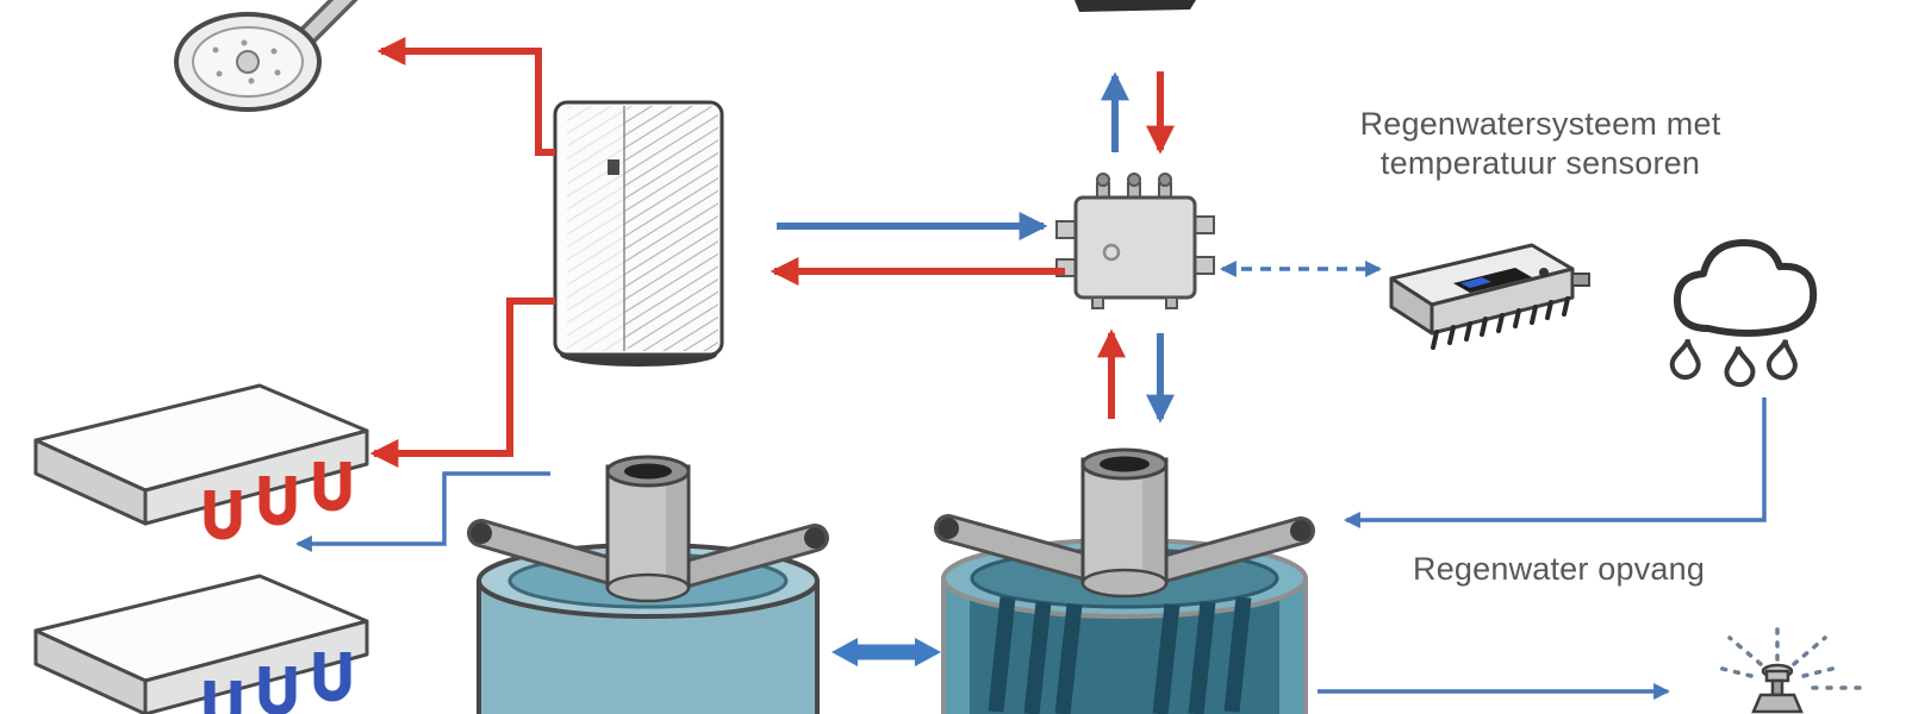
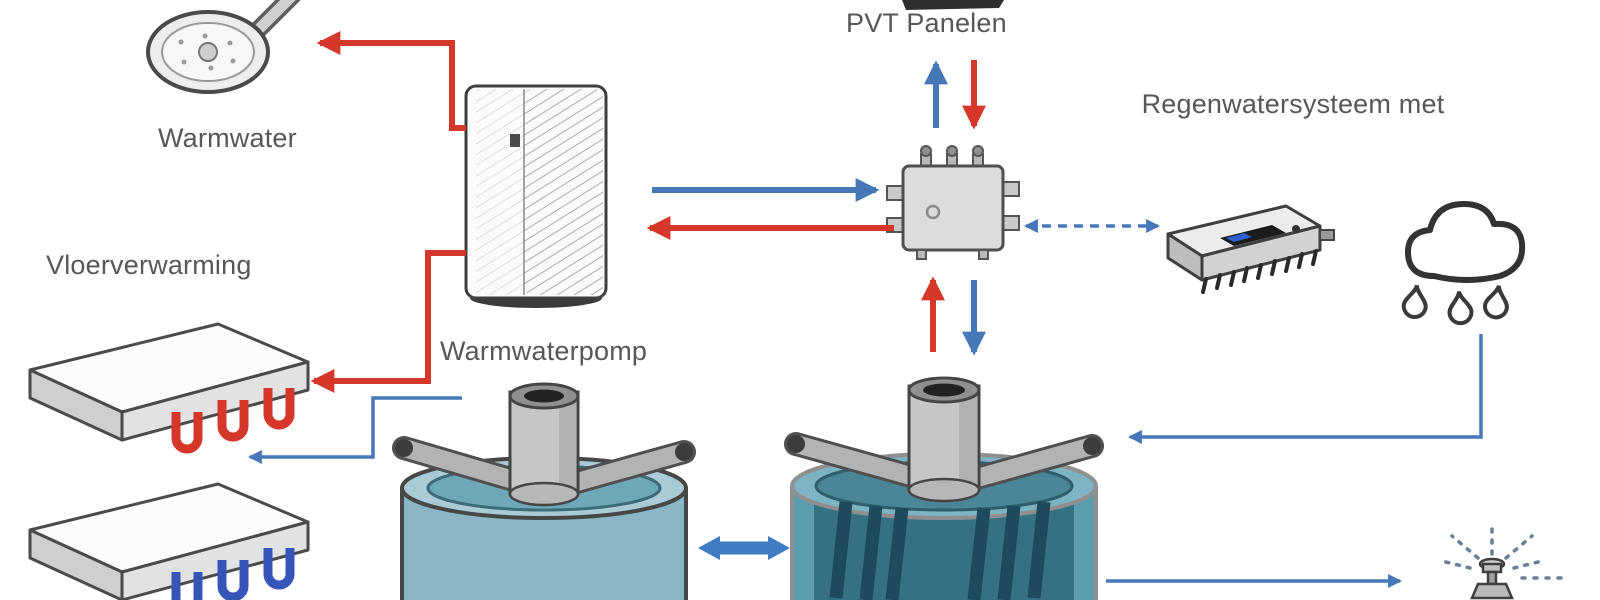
+ Warmwater
+ Vloerverwarming
+ Warmwaterpomp
+ PVT Panelen
  Regenwatersysteem met
- temperatuur sensoren
- Regenwater opvang
